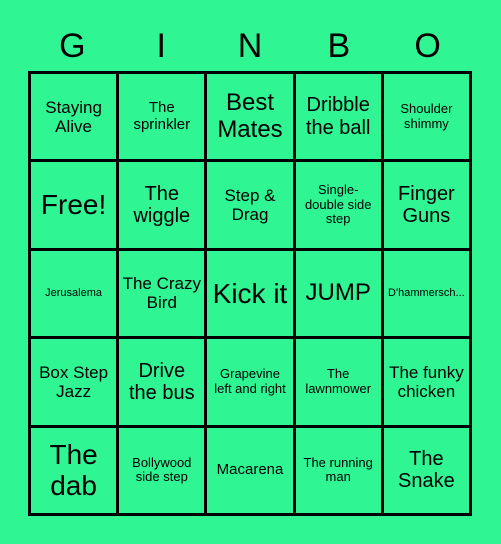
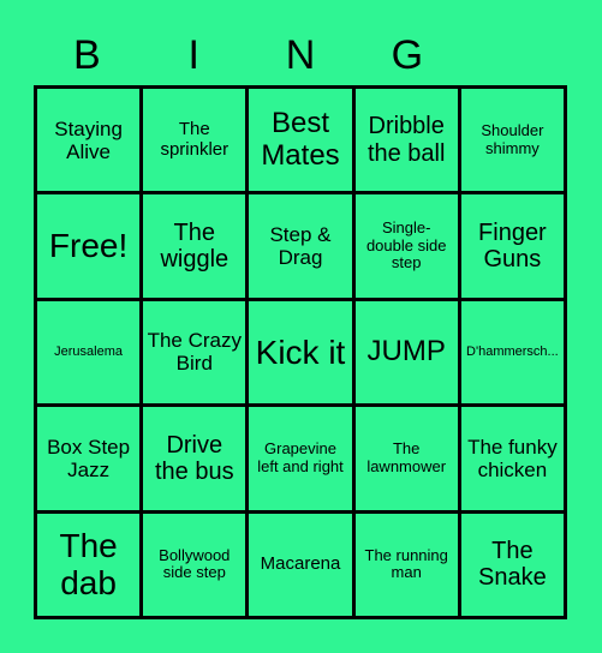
- G
+ B
  I
  N
- B
+ G
- O
  Staying Alive
  The sprinkler
  Best Mates
  Dribble the ball
  Shoulder shimmy
  Free!
  The wiggle
  Step & Drag
  Single-double side step
  Finger Guns
  Jerusalema
  The Crazy Bird
  Kick it
  JUMP
  D'hammersch...
  Box Step Jazz
  Drive the bus
  Grapevine left and right
  The lawnmower
  The funky chicken
  The dab
  Bollywood side step
  Macarena
  The running man
  The Snake
